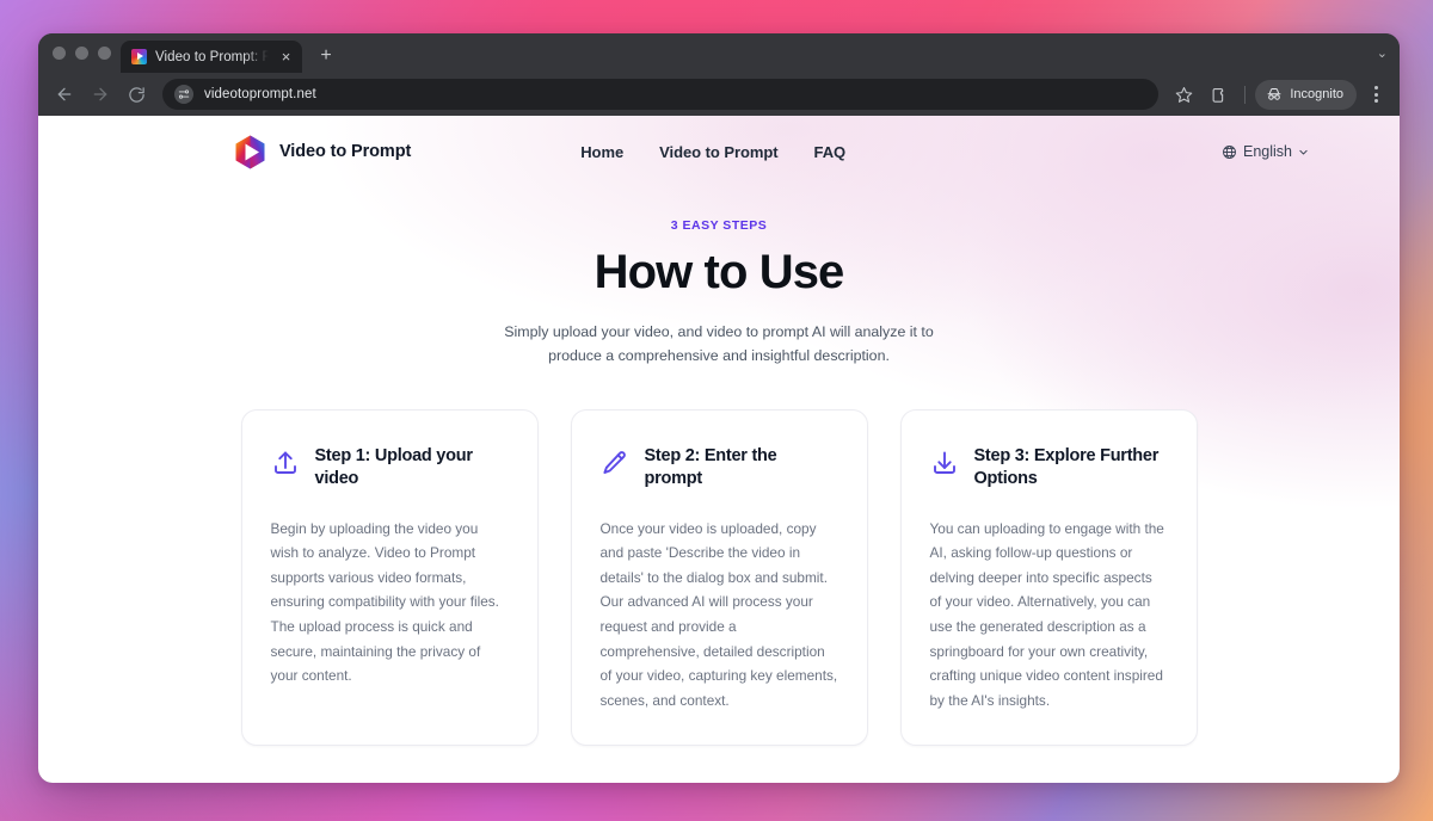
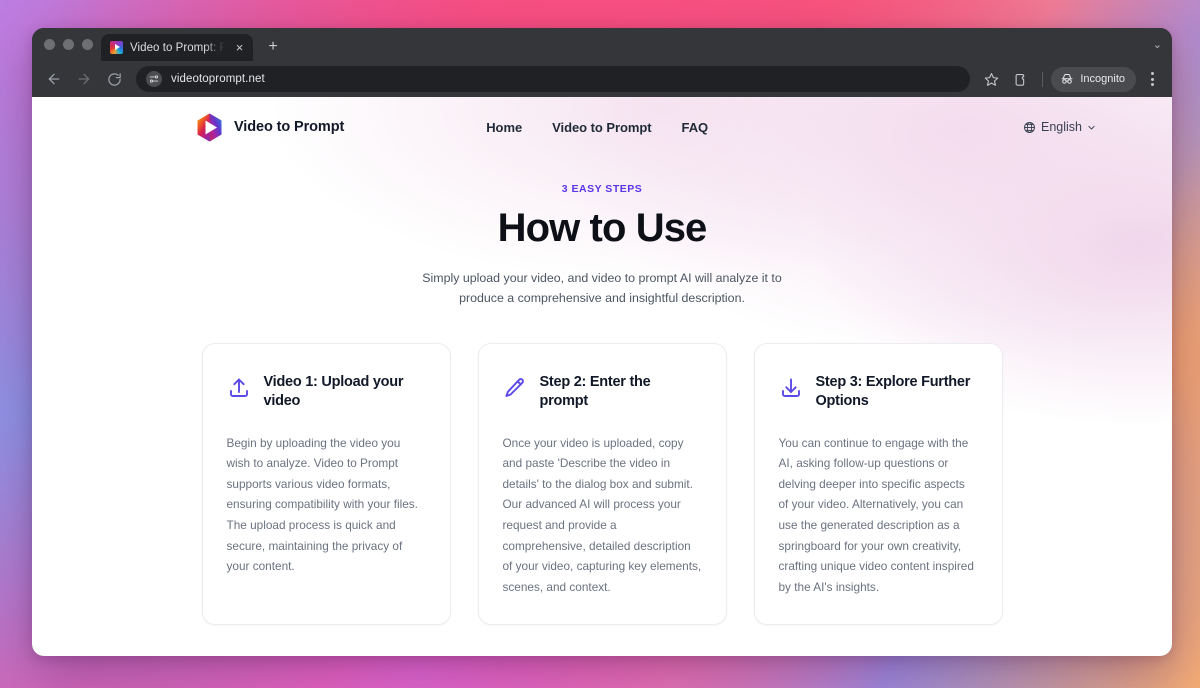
  ×
  +
  ⌄
  videotoprompt.net
  Incognito
  Video to Prompt
  Home
  Video to Prompt
  FAQ
  English
  3 EASY STEPS
  How to Use
  Simply upload your video, and video to prompt AI will analyze it to produce a comprehensive and insightful description.
- Step 1: Upload your video
+ Video 1: Upload your video
  Begin by uploading the video you wish to analyze. Video to Prompt supports various video formats, ensuring compatibility with your files. The upload process is quick and secure, maintaining the privacy of your content.
  Step 2: Enter the prompt
  Once your video is uploaded, copy and paste 'Describe the video in details' to the dialog box and submit. Our advanced AI will process your request and provide a comprehensive, detailed description of your video, capturing key elements, scenes, and context.
  Step 3: Explore Further Options
- You can uploading to engage with the AI, asking follow-up questions or delving deeper into specific aspects of your video. Alternatively, you can use the generated description as a springboard for your own creativity, crafting unique video content inspired by the AI's insights.
+ You can continue to engage with the AI, asking follow-up questions or delving deeper into specific aspects of your video. Alternatively, you can use the generated description as a springboard for your own creativity, crafting unique video content inspired by the AI's insights.
